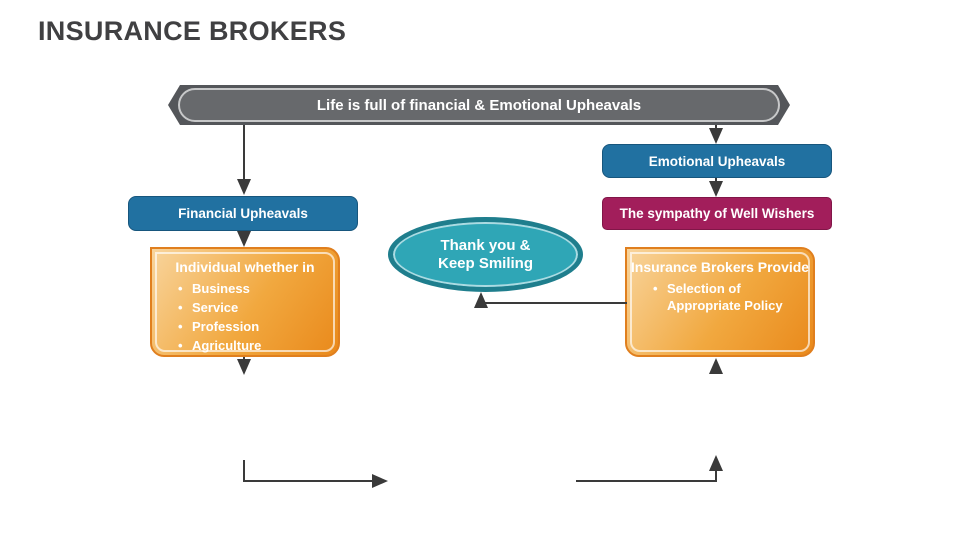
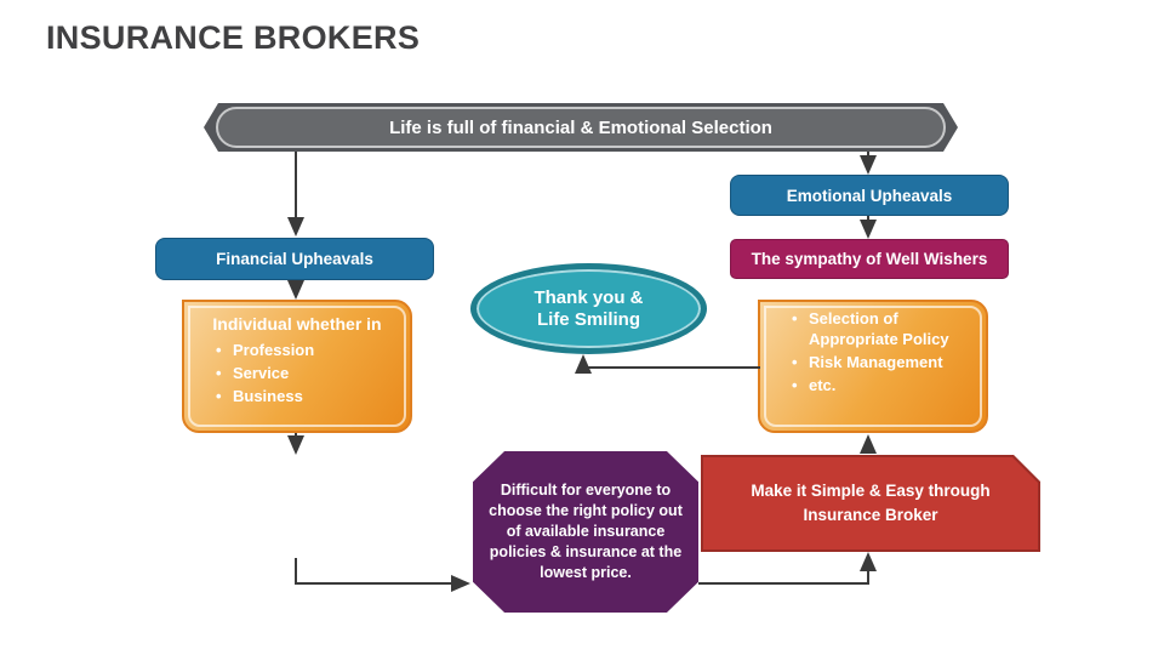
  INSURANCE BROKERS
- Life is full of financial & Emotional Upheavals
+ Life is full of financial & Emotional Selection
  Financial Upheavals
  Emotional Upheavals
  The sympathy of Well Wishers
  Individual whether in
- Business
+ Profession
  Service
- Profession
+ Business
- Agriculture
- Insurance Brokers Provide
  Selection of Appropriate Policy
+ Risk Management
+ etc.
- Thank you & Keep Smiling
+ Thank you & Life Smiling
+ Difficult for everyone to choose the right policy out of available insurance policies & insurance at the lowest price.
+ Make it Simple & Easy through Insurance Broker
